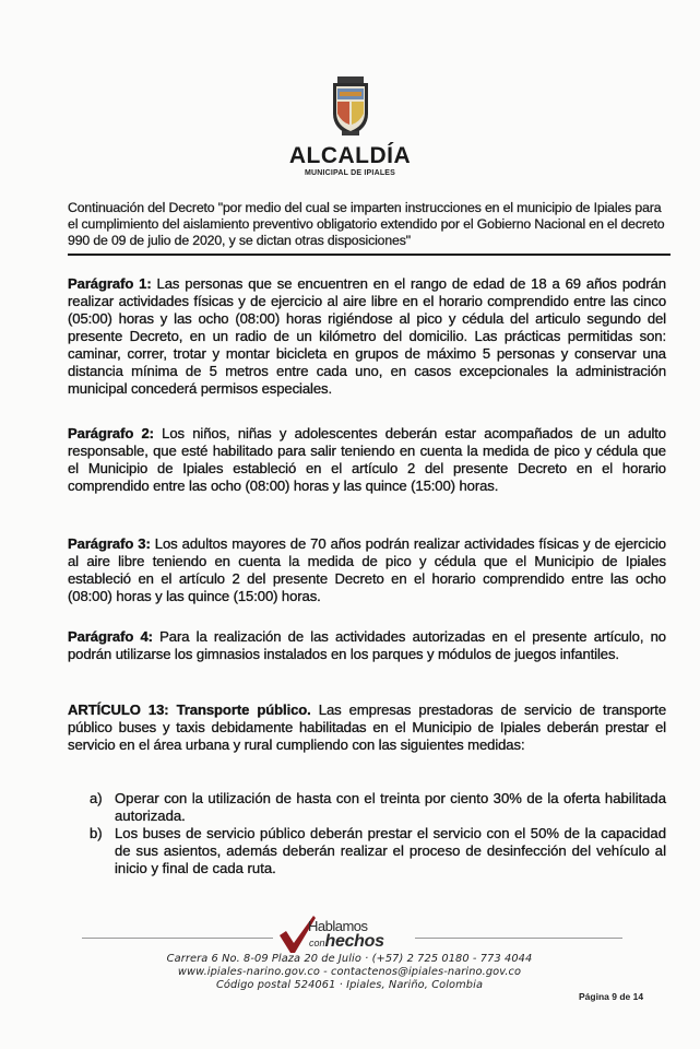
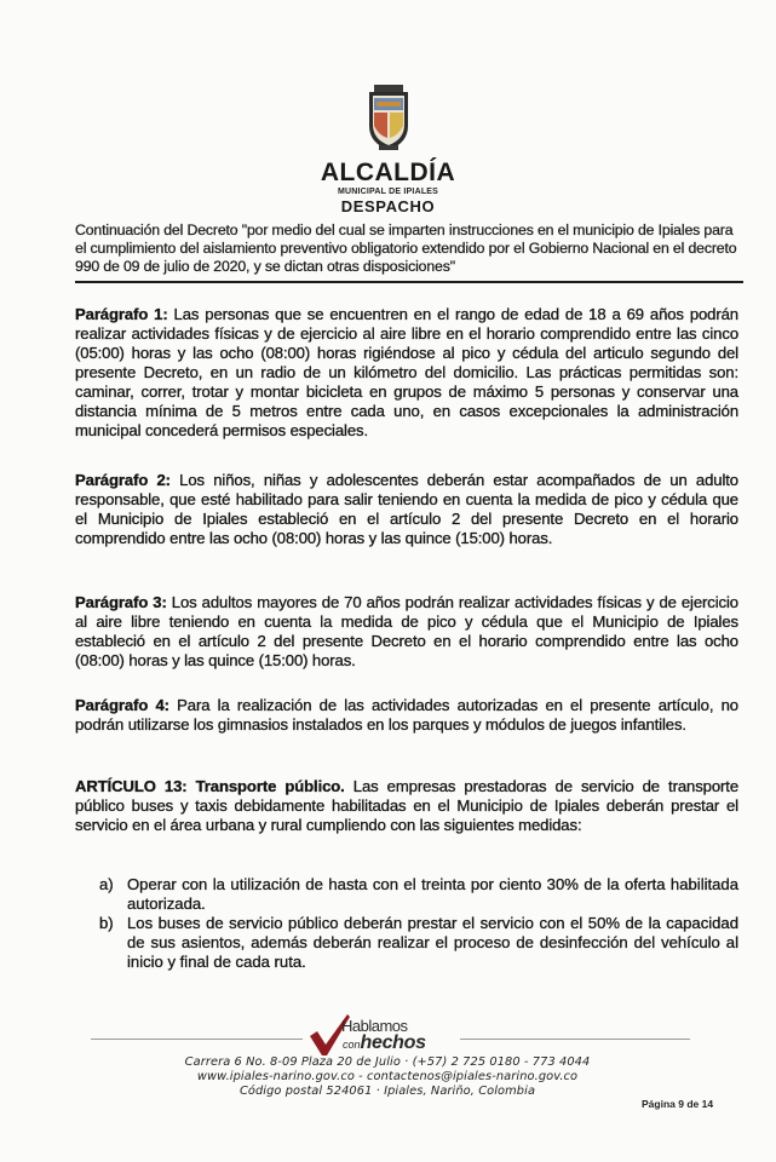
  ALCALDÍA
+ DESPACHO
  Continuación del Decreto "por medio del cual se imparten instrucciones en el municipio de Ipiales para el cumplimiento del aislamiento preventivo obligatorio extendido por el Gobierno Nacional en el decreto 990 de 09 de julio de 2020, y se dictan otras disposiciones"
  Parágrafo 1: Las personas que se encuentren en el rango de edad de 18 a 69 años podrán realizar actividades físicas y de ejercicio al aire libre en el horario comprendido entre las cinco (05:00) horas y las ocho (08:00) horas rigiéndose al pico y cédula del articulo segundo del presente Decreto, en un radio de un kilómetro del domicilio. Las prácticas permitidas son: caminar, correr, trotar y montar bicicleta en grupos de máximo 5 personas y conservar una distancia mínima de 5 metros entre cada uno, en casos excepcionales la administración municipal concederá permisos especiales.
  Parágrafo 2: Los niños, niñas y adolescentes deberán estar acompañados de un adulto responsable, que esté habilitado para salir teniendo en cuenta la medida de pico y cédula que el Municipio de Ipiales estableció en el artículo 2 del presente Decreto en el horario comprendido entre las ocho (08:00) horas y las quince (15:00) horas.
  Parágrafo 3: Los adultos mayores de 70 años podrán realizar actividades físicas y de ejercicio al aire libre teniendo en cuenta la medida de pico y cédula que el Municipio de Ipiales estableció en el artículo 2 del presente Decreto en el horario comprendido entre las ocho (08:00) horas y las quince (15:00) horas.
  Parágrafo 4: Para la realización de las actividades autorizadas en el presente artículo, no podrán utilizarse los gimnasios instalados en los parques y módulos de juegos infantiles.
  ARTÍCULO 13: Transporte público. Las empresas prestadoras de servicio de transporte público buses y taxis debidamente habilitadas en el Municipio de Ipiales deberán prestar el servicio en el área urbana y rural cumpliendo con las siguientes medidas:
  a)
  Operar con la utilización de hasta con el treinta por ciento 30% de la oferta habilitada autorizada.
  b)
  Los buses de servicio público deberán prestar el servicio con el 50% de la capacidad de sus asientos, además deberán realizar el proceso de desinfección del vehículo al inicio y final de cada ruta.
  Hablamos
  conhechos
  Carrera 6 No. 8-09 Plaza 20 de Julio · (+57) 2 725 0180 - 773 4044
  www.ipiales-narino.gov.co - contactenos@ipiales-narino.gov.co
  Código postal 524061 · Ipiales, Nariño, Colombia
  Página 9 de 14
